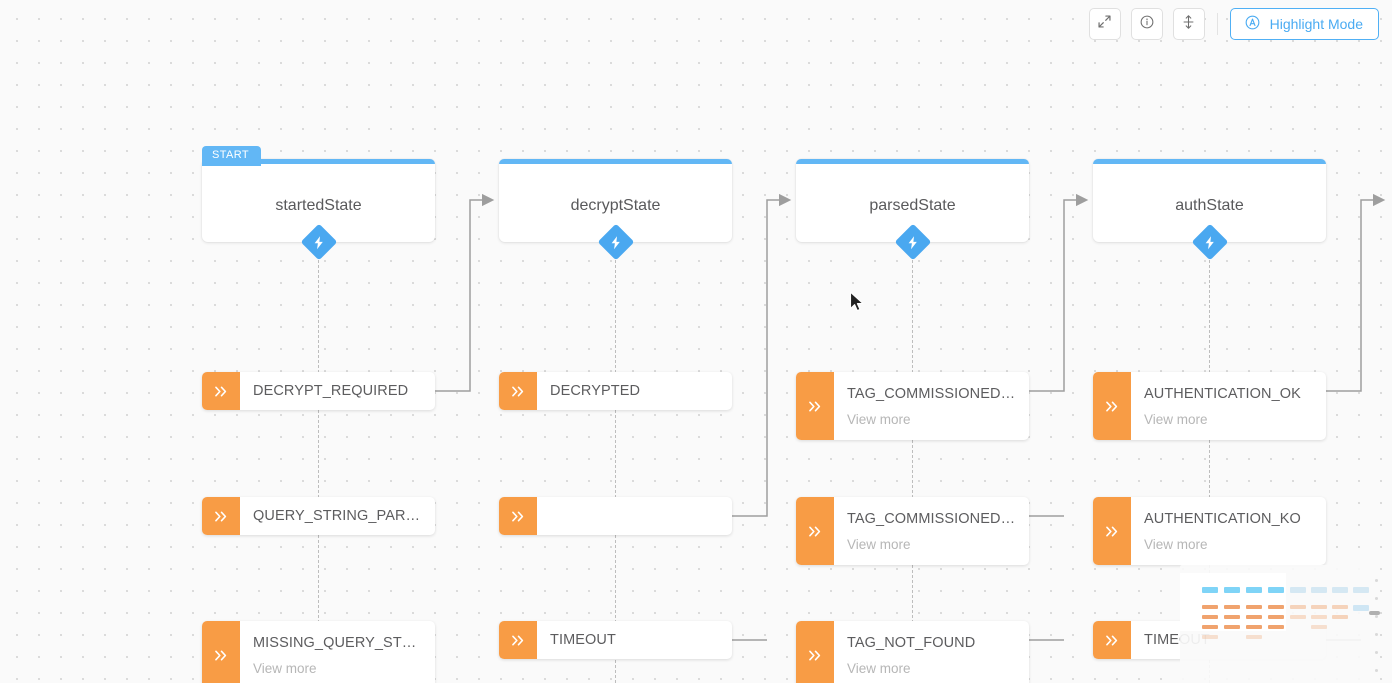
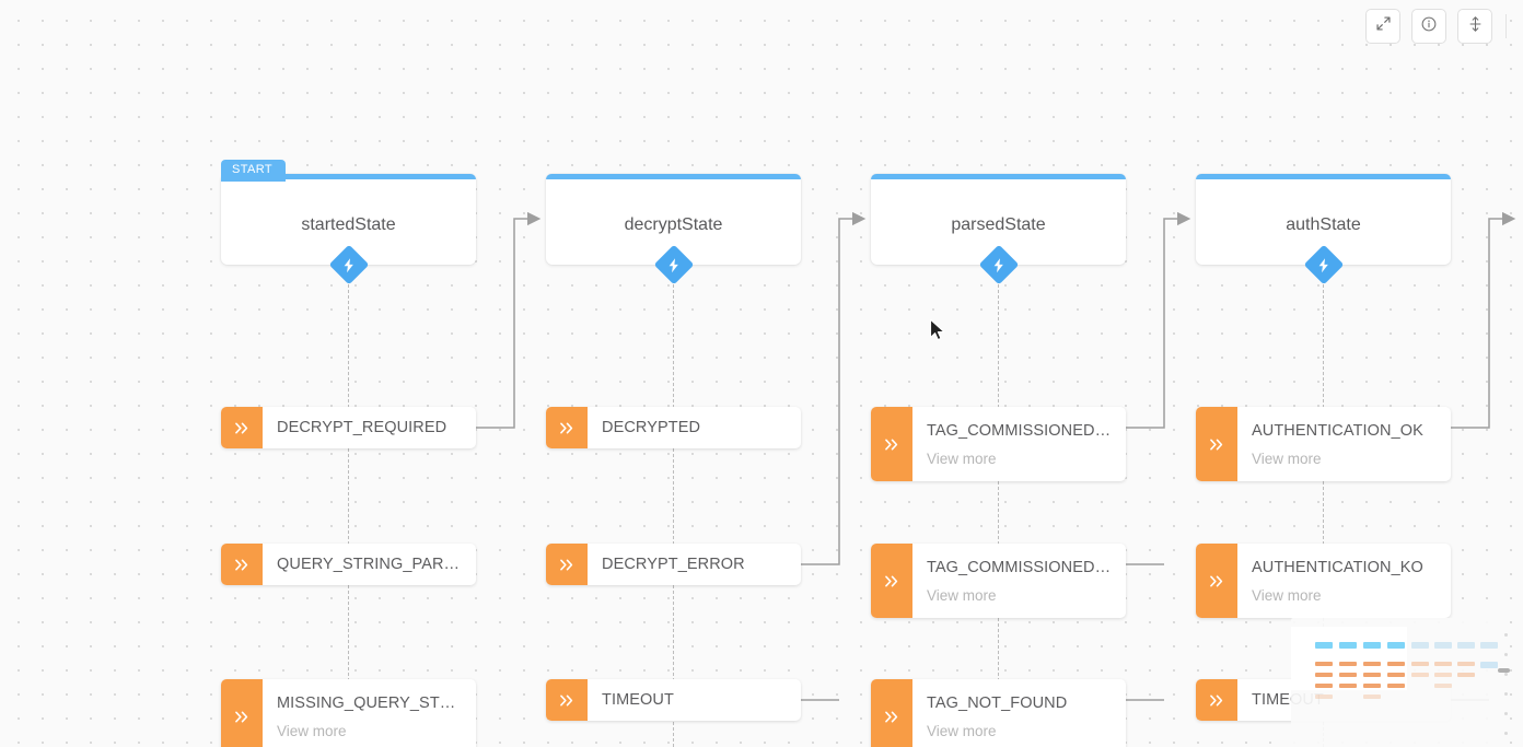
- Highlight Mode
  START
  startedState
  decryptState
  parsedState
  authState
  DECRYPT_REQUIRED
  QUERY_STRING_PAR…
  MISSING_QUERY_ST…
  View more
  DECRYPTED
+ DECRYPT_ERROR
  TIMEOUT
  TAG_COMMISSIONED…
  View more
  TAG_COMMISSIONED…
  View more
  TAG_NOT_FOUND
  View more
  AUTHENTICATION_OK
  View more
  AUTHENTICATION_KO
  View more
